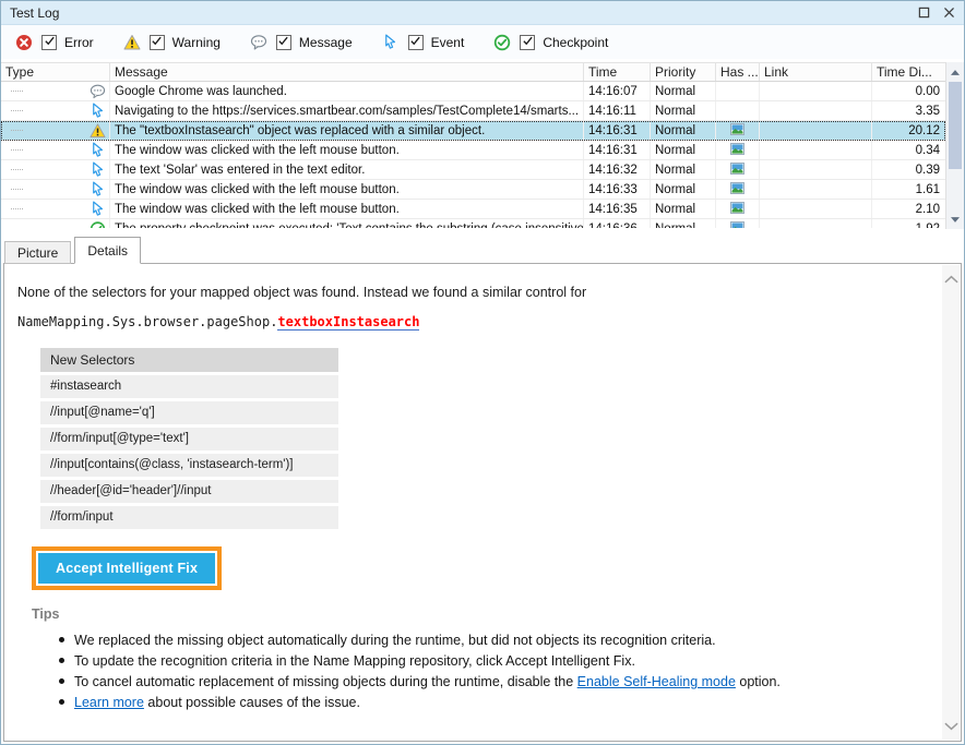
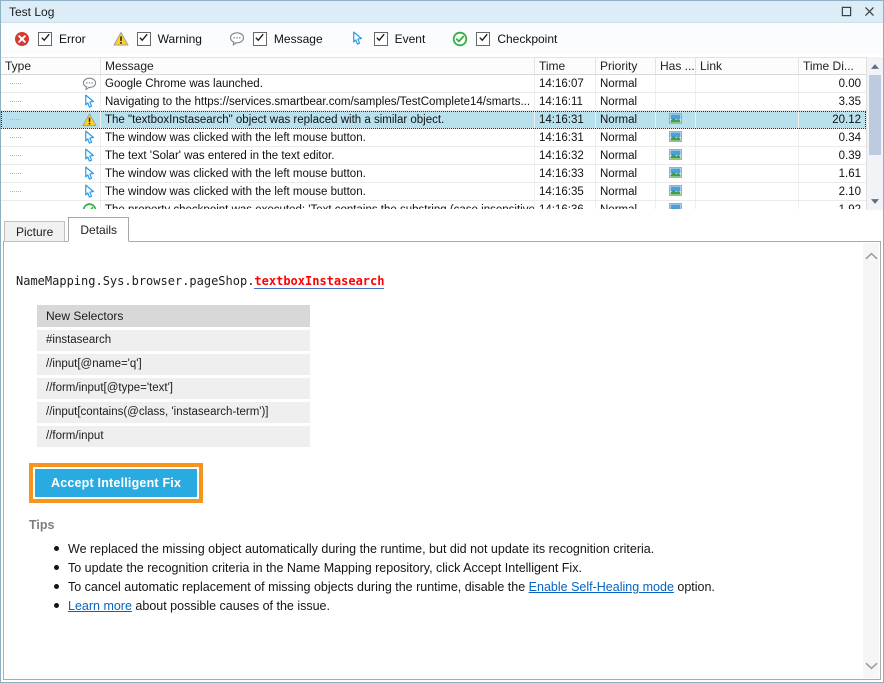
  Test Log
  Error
  Warning
  Message
  Event
  Checkpoint
  Type
  Message
  Time
  Priority
  Has ...
  Link
  Time Di...
  Google Chrome was launched.
  14:16:07
  Normal
  0.00
  Navigating to the https://services.smartbear.com/samples/TestComplete14/smarts...
  14:16:11
  Normal
  3.35
  The "textboxInstasearch" object was replaced with a similar object.
  14:16:31
  Normal
  20.12
  The window was clicked with the left mouse button.
  14:16:31
  Normal
  0.34
  The text 'Solar' was entered in the text editor.
  14:16:32
  Normal
  0.39
  The window was clicked with the left mouse button.
  14:16:33
  Normal
  1.61
  The window was clicked with the left mouse button.
  14:16:35
  Normal
  2.10
  Picture
  Details
- None of the selectors for your mapped object was found. Instead we found a similar control for
  NameMapping.Sys.browser.pageShop.textboxInstasearch
  New Selectors
  #instasearch
  //input[@name='q']
  //form/input[@type='text']
  //input[contains(@class, 'instasearch-term')]
- //header[@id='header']//input
  //form/input
  Accept Intelligent Fix
  Tips
- We replaced the missing object automatically during the runtime, but did not objects its recognition criteria.
+ We replaced the missing object automatically during the runtime, but did not update its recognition criteria.
  To update the recognition criteria in the Name Mapping repository, click Accept Intelligent Fix.
  To cancel automatic replacement of missing objects during the runtime, disable the Enable Self-Healing mode option.
  Learn more about possible causes of the issue.
